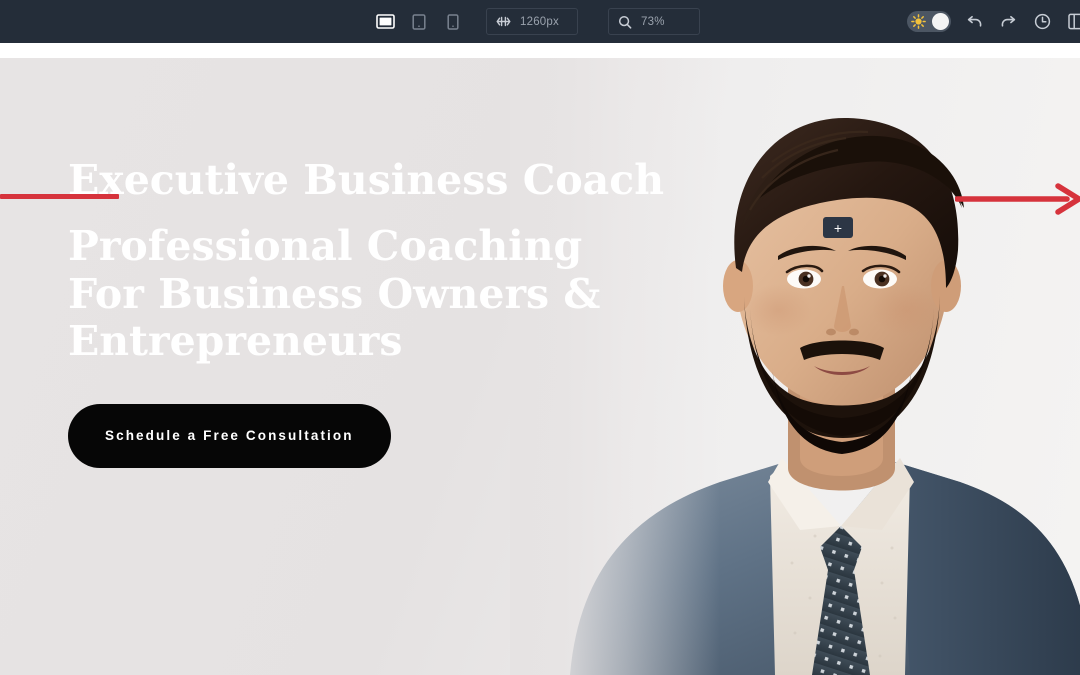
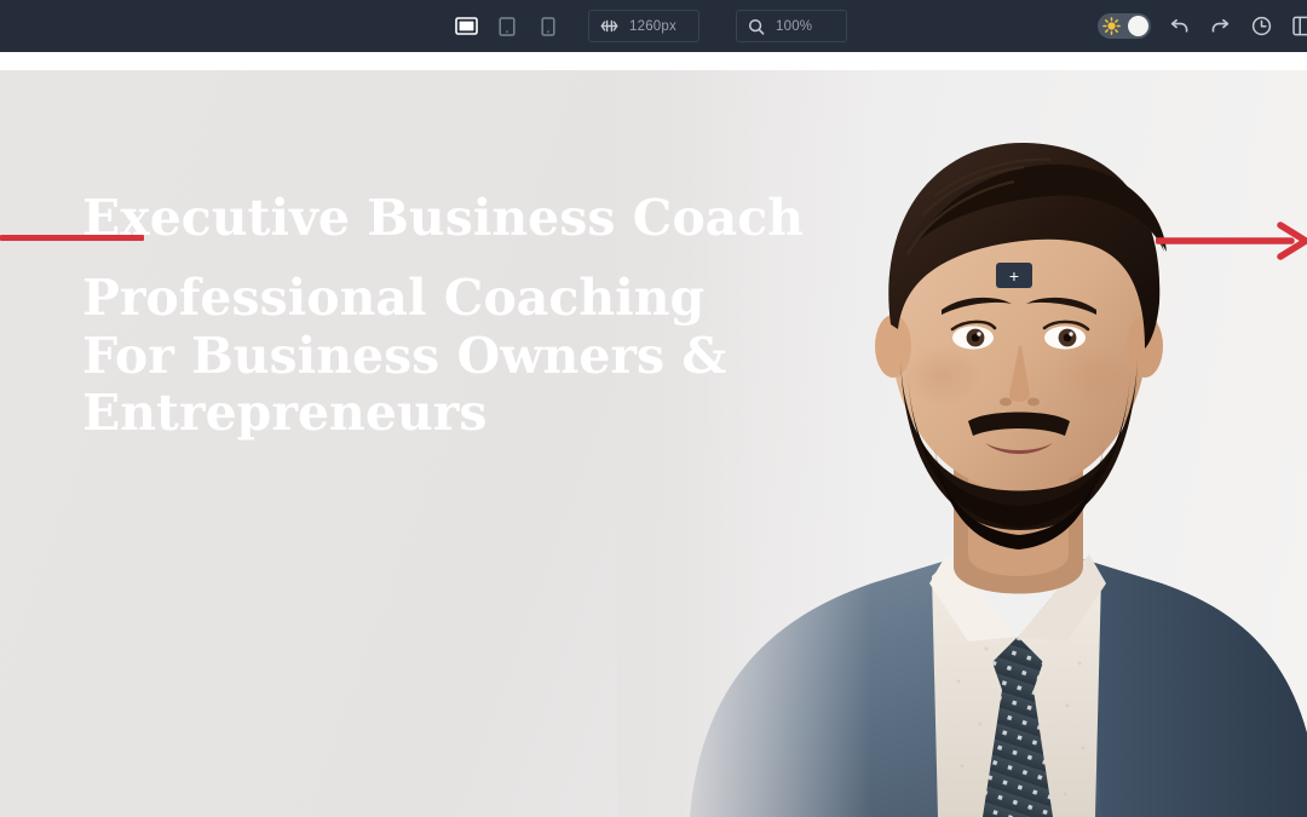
  1260px
- 73%
+ 100%
  +
  Executive Business Coach
  Professional Coaching For Business Owners & Entrepreneurs
- Schedule a Free Consultation
